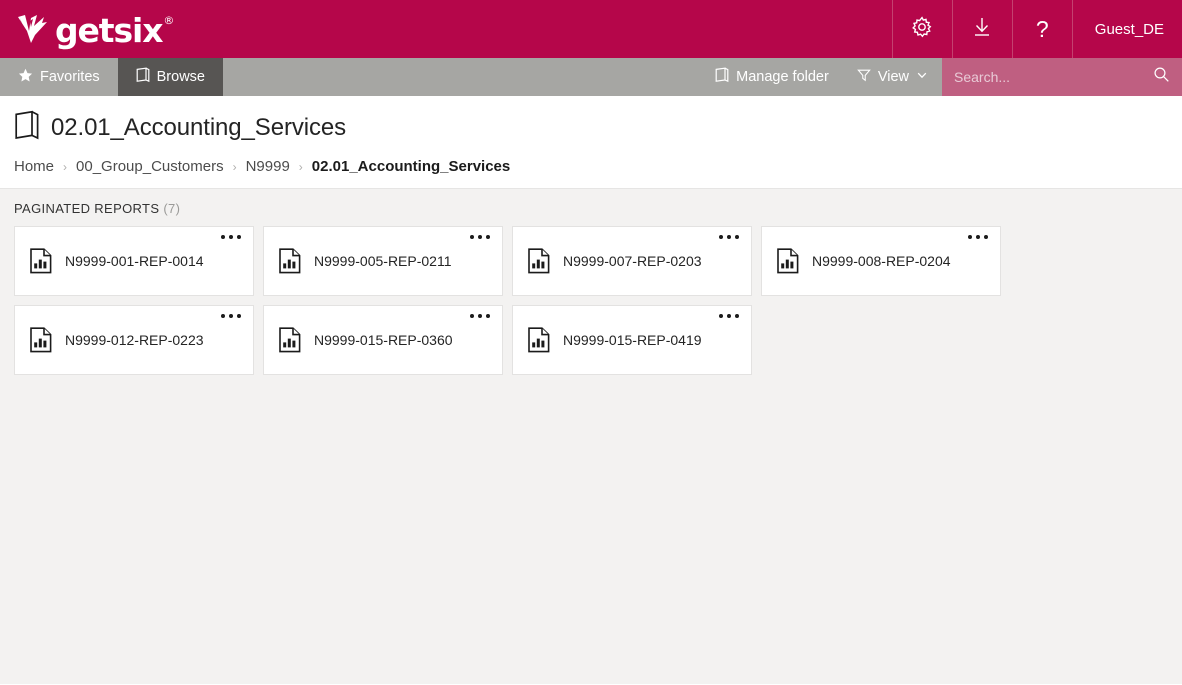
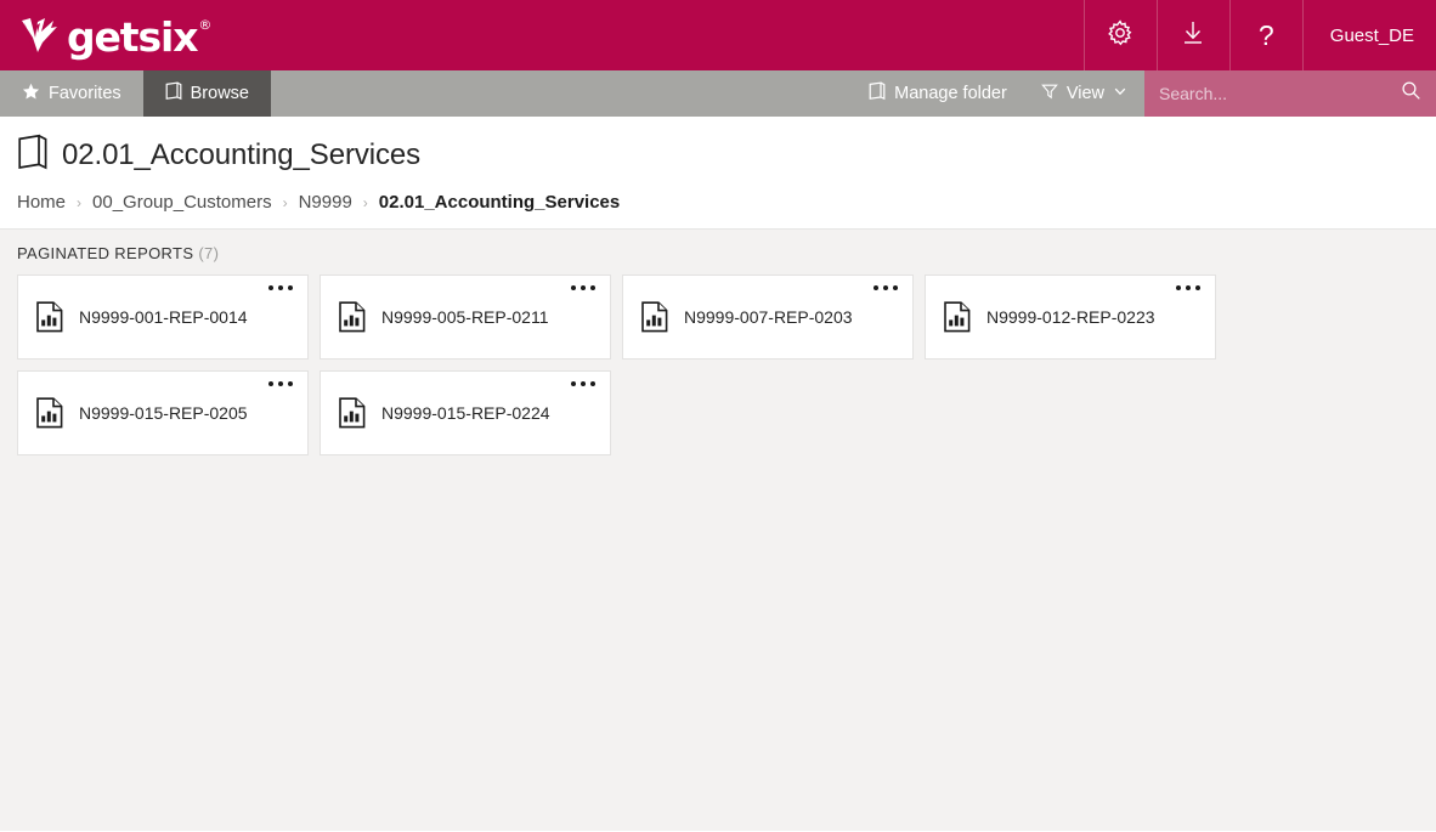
  getsix
  ®
  ?
  Guest_DE
  Favorites
  Browse
  Manage folder
  View
  Search...
  02.01_Accounting_Services
  Home
  ›
  00_Group_Customers
  ›
  N9999
  ›
  02.01_Accounting_Services
  PAGINATED REPORTS (7)
  N9999-001-REP-0014
  N9999-005-REP-0211
  N9999-007-REP-0203
- N9999-008-REP-0204
  N9999-012-REP-0223
- N9999-015-REP-0360
+ N9999-015-REP-0205
- N9999-015-REP-0419
+ N9999-015-REP-0224
